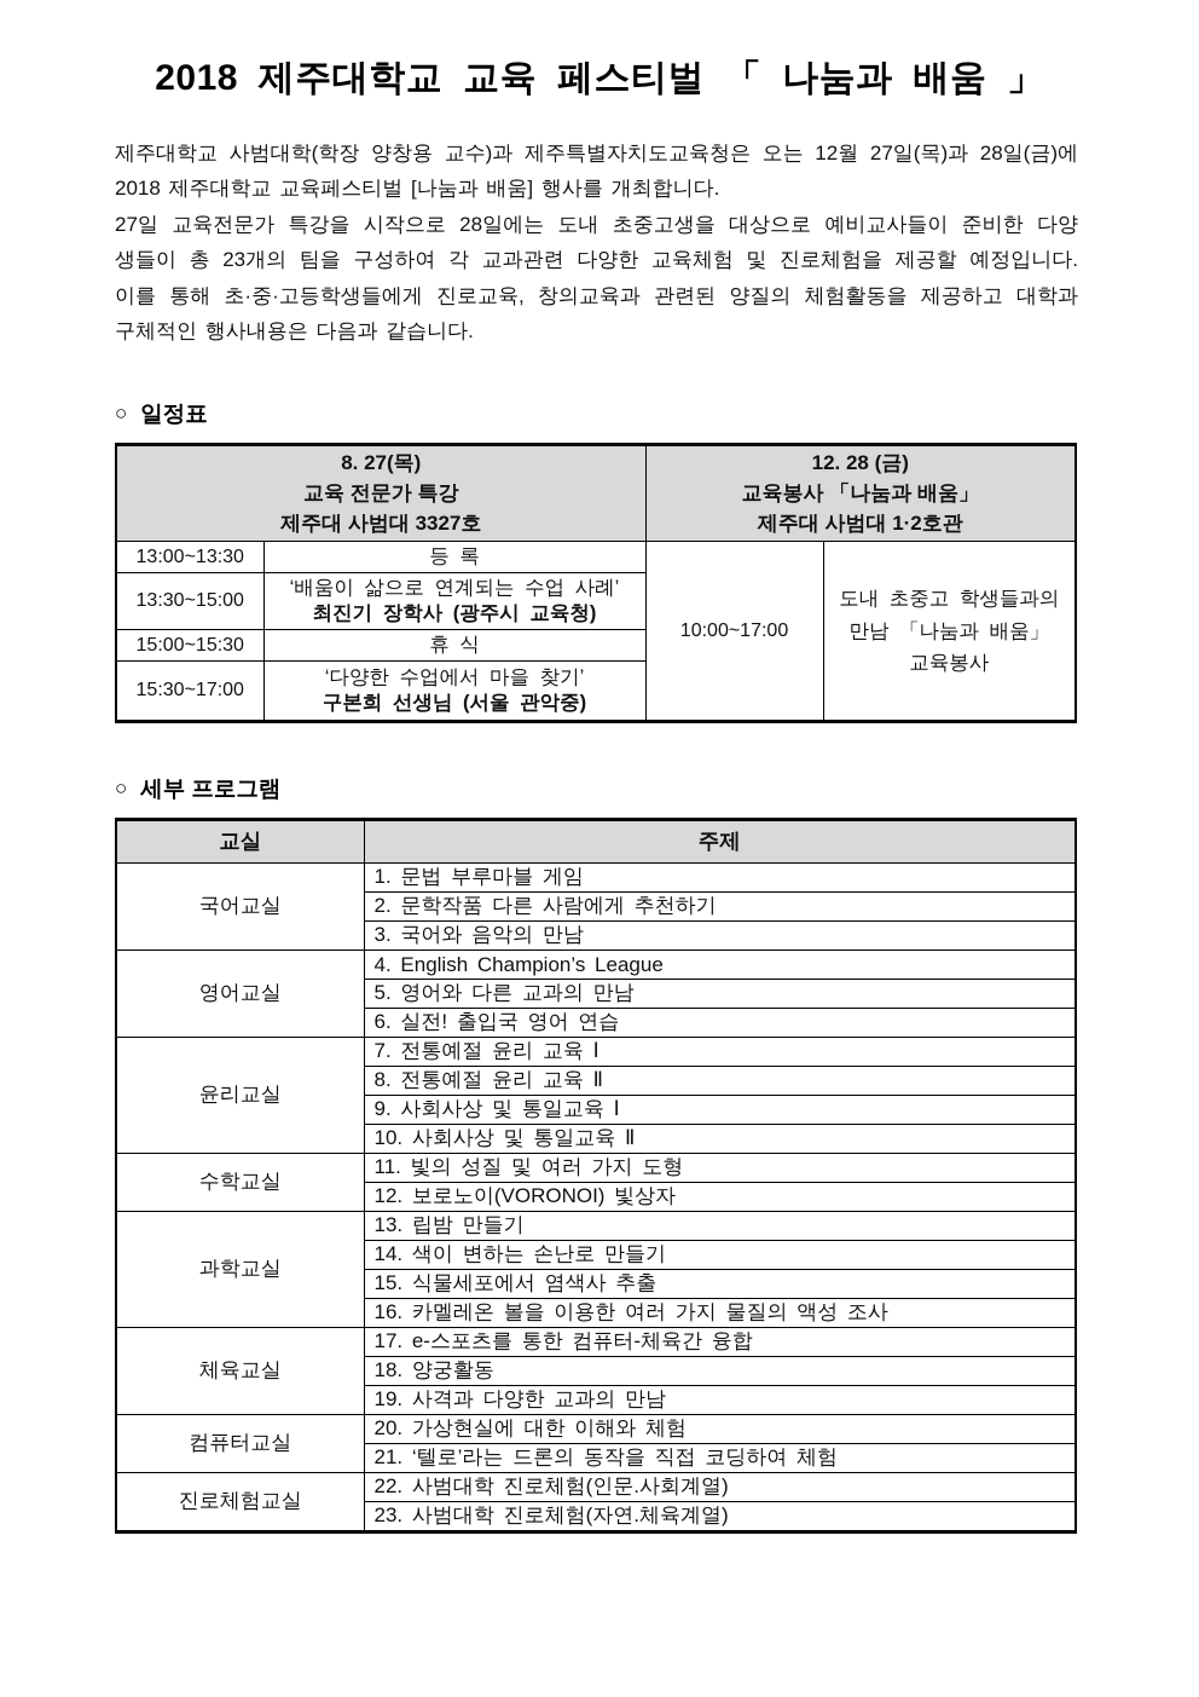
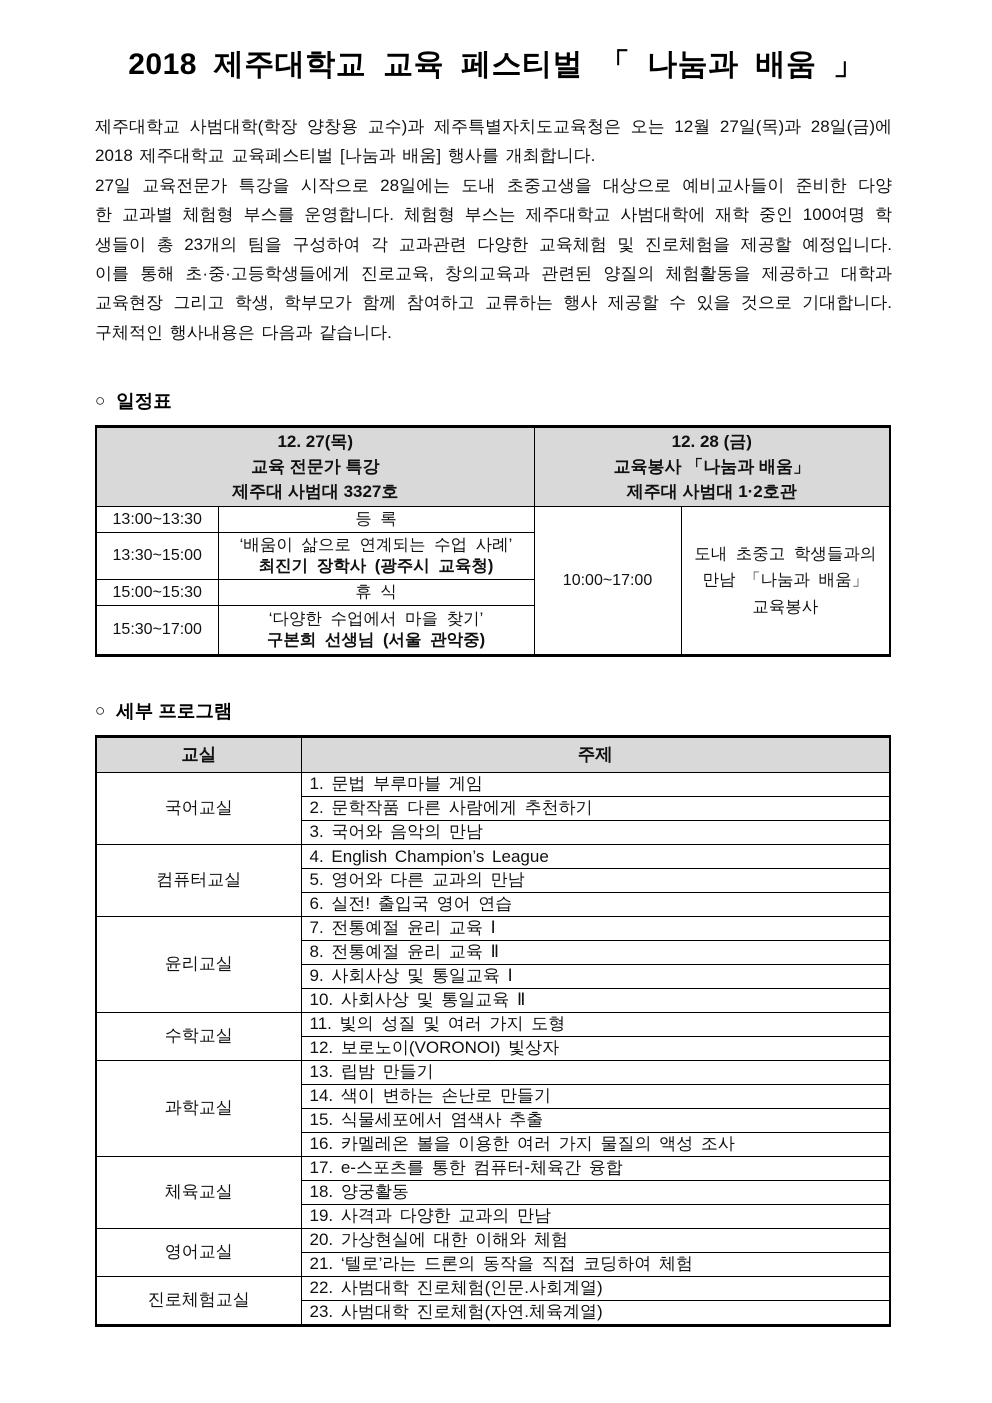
  2018 제주대학교 교육 페스티벌 「 나눔과 배움 」
  제주대학교 사범대학(학장 양창용 교수)과 제주특별자치도교육청은 오는 12월 27일(목)과 28일(금)에
  2018 제주대학교 교육페스티벌 [나눔과 배움] 행사를 개최합니다.
  27일 교육전문가 특강을 시작으로 28일에는 도내 초중고생을 대상으로 예비교사들이 준비한 다양
+ 한 교과별 체험형 부스를 운영합니다. 체험형 부스는 제주대학교 사범대학에 재학 중인 100여명 학
  생들이 총 23개의 팀을 구성하여 각 교과관련 다양한 교육체험 및 진로체험을 제공할 예정입니다.
  이를 통해 초·중·고등학생들에게 진로교육, 창의교육과 관련된 양질의 체험활동을 제공하고 대학과
+ 교육현장 그리고 학생, 학부모가 함께 참여하고 교류하는 행사 제공할 수 있을 것으로 기대합니다.
  구체적인 행사내용은 다음과 같습니다.
  ○ 일정표
- 8. 27(목) 교육 전문가 특강 제주대 사범대 3327호	12. 28 (금) 교육봉사 「나눔과 배움」 제주대 사범대 1·2호관
+ 12. 27(목) 교육 전문가 특강 제주대 사범대 3327호	12. 28 (금) 교육봉사 「나눔과 배움」 제주대 사범대 1·2호관
  13:00~13:30	등 록	10:00~17:00	도내 초중고 학생들과의 만남 「나눔과 배움」 교육봉사
  13:30~15:00	‘배움이 삶으로 연계되는 수업 사례’ 최진기 장학사 (광주시 교육청)
  15:00~15:30	휴 식
  15:30~17:00	‘다양한 수업에서 마을 찾기’ 구본희 선생님 (서울 관악중)
  ○ 세부 프로그램
  교실	주제
  국어교실	1. 문법 부루마블 게임
  2. 문학작품 다른 사람에게 추천하기
  3. 국어와 음악의 만남
- 영어교실	4. English Champion’s League
+ 컴퓨터교실	4. English Champion’s League
  5. 영어와 다른 교과의 만남
  6. 실전! 출입국 영어 연습
  윤리교실	7. 전통예절 윤리 교육 Ⅰ
  8. 전통예절 윤리 교육 Ⅱ
  9. 사회사상 및 통일교육 Ⅰ
  10. 사회사상 및 통일교육 Ⅱ
  수학교실	11. 빛의 성질 및 여러 가지 도형
  12. 보로노이(VORONOI) 빛상자
  과학교실	13. 립밤 만들기
  14. 색이 변하는 손난로 만들기
  15. 식물세포에서 염색사 추출
  16. 카멜레온 볼을 이용한 여러 가지 물질의 액성 조사
  체육교실	17. e-스포츠를 통한 컴퓨터-체육간 융합
  18. 양궁활동
  19. 사격과 다양한 교과의 만남
- 컴퓨터교실	20. 가상현실에 대한 이해와 체험
+ 영어교실	20. 가상현실에 대한 이해와 체험
  21. ‘텔로’라는 드론의 동작을 직접 코딩하여 체험
  진로체험교실	22. 사범대학 진로체험(인문.사회계열)
  23. 사범대학 진로체험(자연.체육계열)
